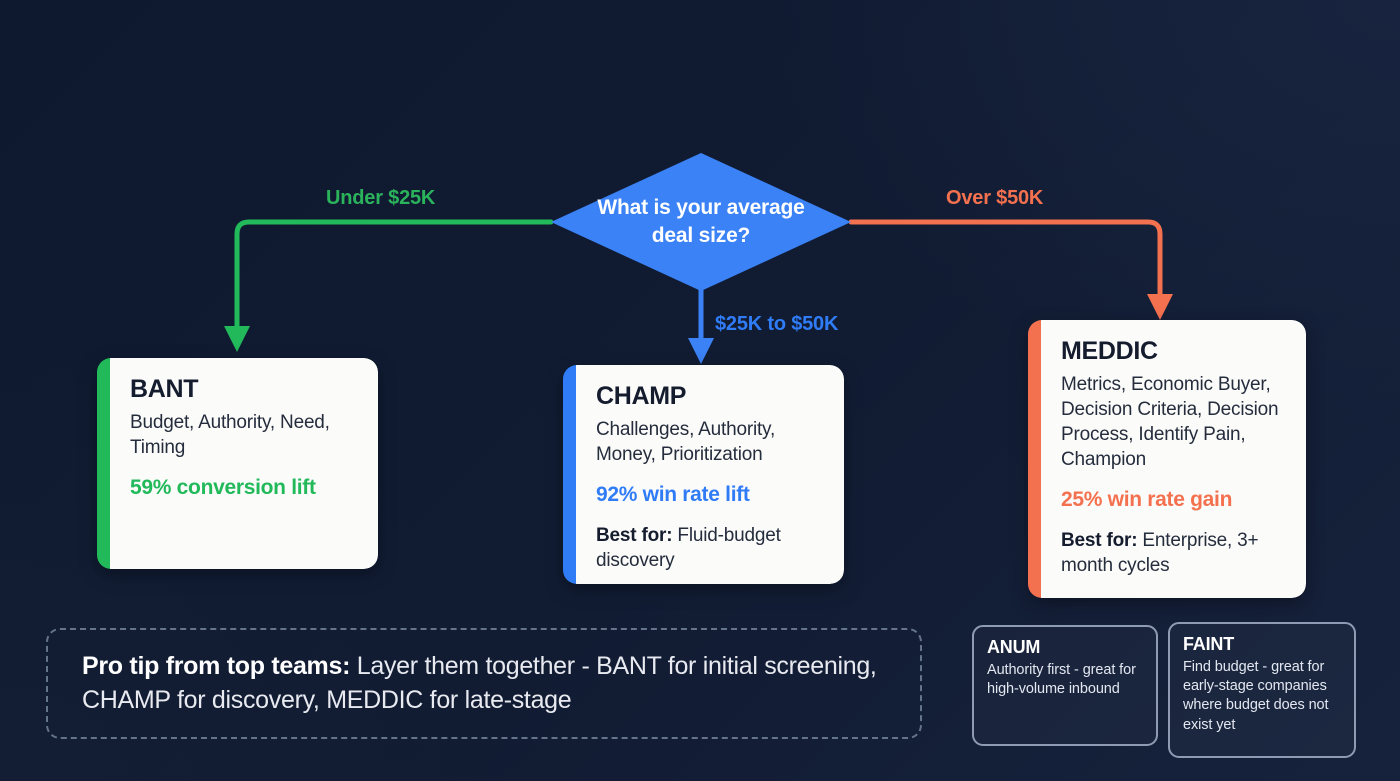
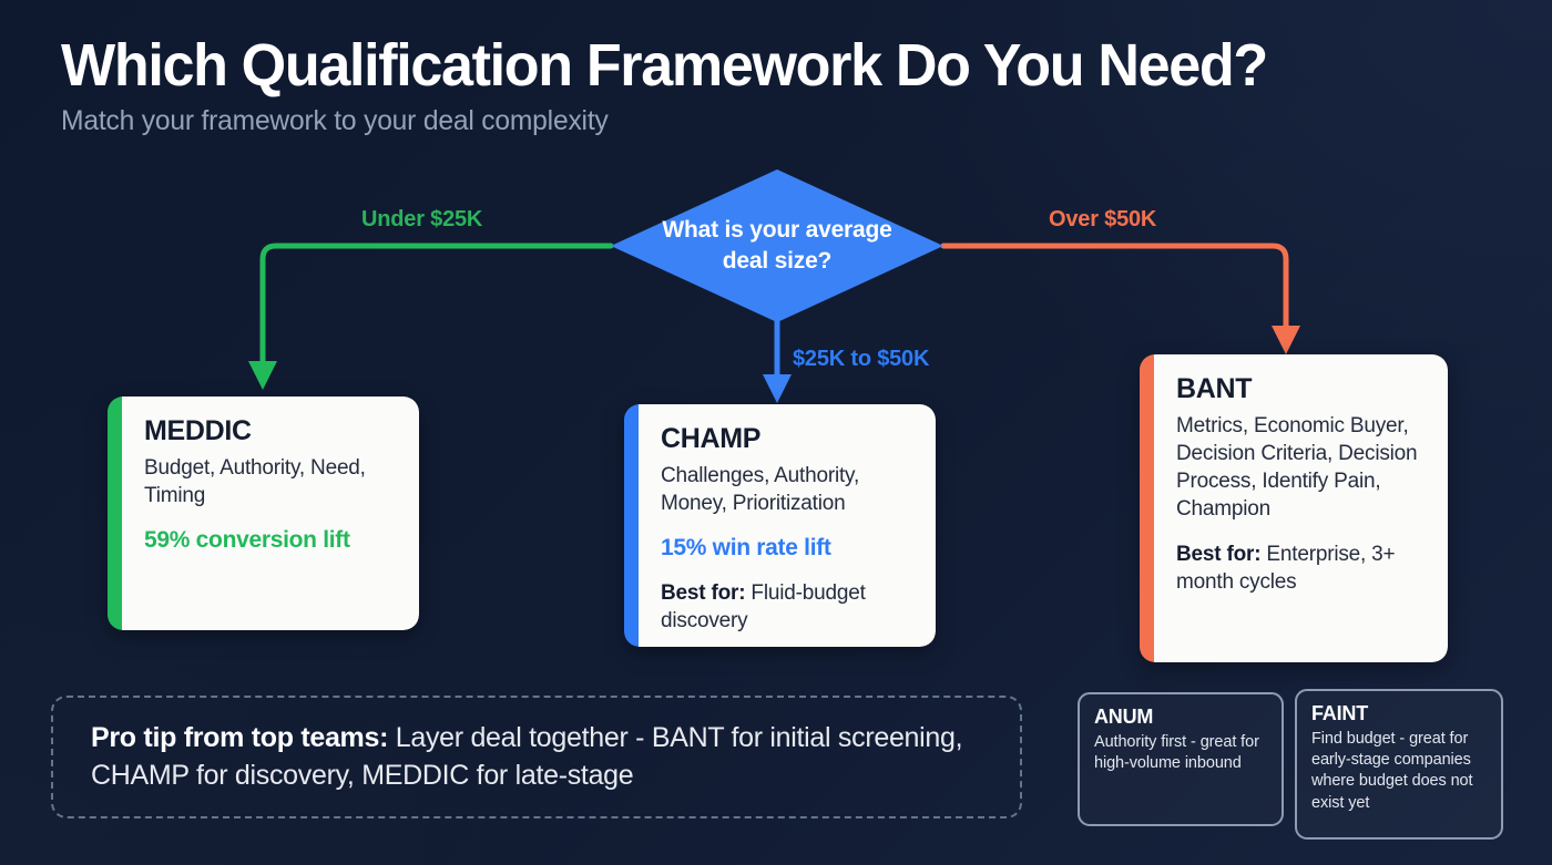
+ Which Qualification Framework Do You Need?
+ Match your framework to your deal complexity
  What is your average deal size?
  Under $25K
  $25K to $50K
  Over $50K
- BANT
+ MEDDIC
  Budget, Authority, Need, Timing
  59% conversion lift
  CHAMP
  Challenges, Authority, Money, Prioritization
- 92% win rate lift
+ 15% win rate lift
  Best for: Fluid-budget discovery
- MEDDIC
+ BANT
  Metrics, Economic Buyer, Decision Criteria, Decision Process, Identify Pain, Champion
- 25% win rate gain
  Best for: Enterprise, 3+ month cycles
- Pro tip from top teams: Layer them together - BANT for initial screening, CHAMP for discovery, MEDDIC for late-stage
+ Pro tip from top teams: Layer deal together - BANT for initial screening, CHAMP for discovery, MEDDIC for late-stage
  ANUM
  Authority first - great for high-volume inbound
  FAINT
  Find budget - great for early-stage companies where budget does not exist yet
